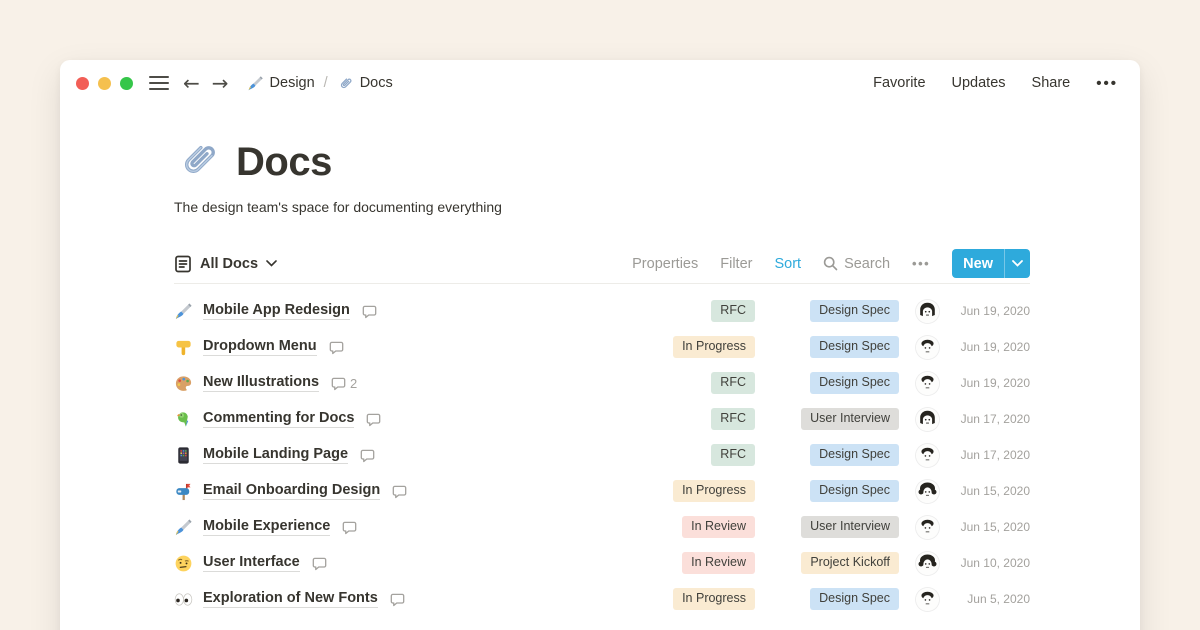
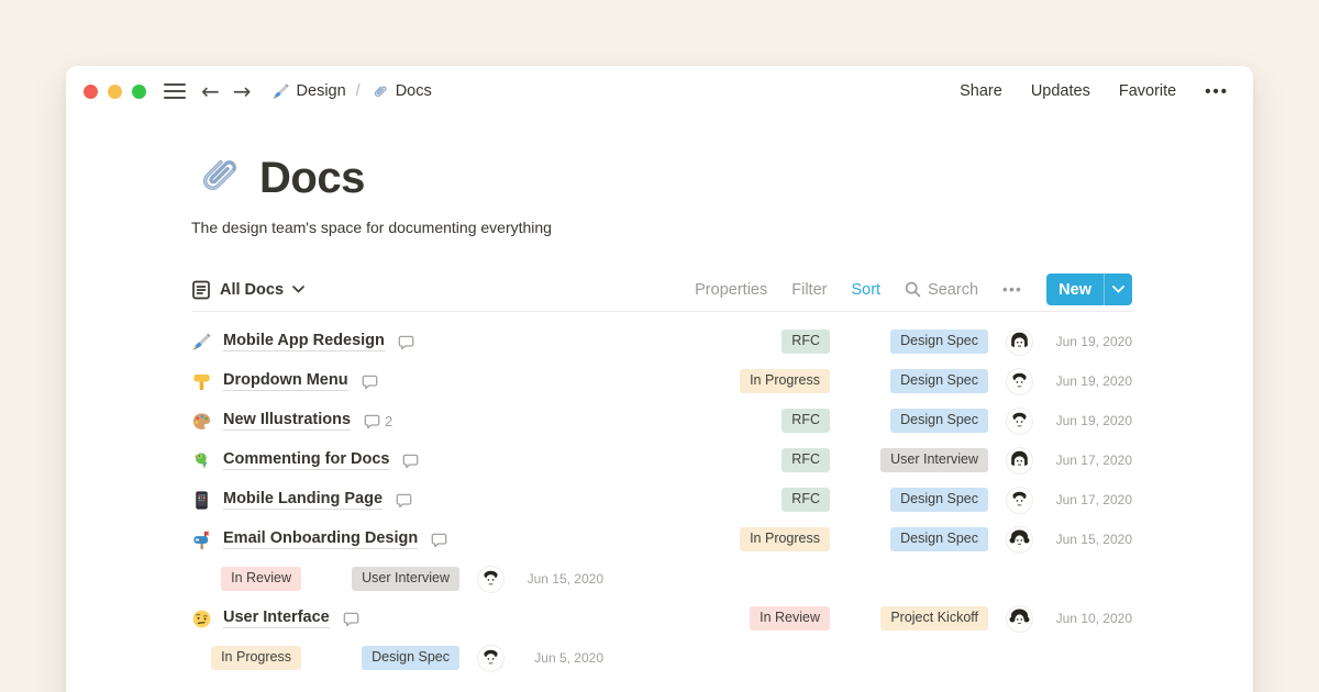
  ←
  →
  Design
  /
  Docs
- Favorite
+ Share
  Updates
- Share
+ Favorite
  •••
  Docs
  The design team's space for documenting everything
  All Docs
  Properties
  Filter
  Sort
  Search
  •••
  New
  Mobile App Redesign
  RFC
  Design Spec
  Jun 19, 2020
  Dropdown Menu
  In Progress
  Design Spec
  Jun 19, 2020
  New Illustrations
  2
  RFC
  Design Spec
  Jun 19, 2020
  Commenting for Docs
  RFC
  User Interview
  Jun 17, 2020
  Mobile Landing Page
  RFC
  Design Spec
  Jun 17, 2020
  Email Onboarding Design
  In Progress
  Design Spec
  Jun 15, 2020
- Mobile Experience
  In Review
  User Interview
  Jun 15, 2020
  User Interface
  In Review
  Project Kickoff
  Jun 10, 2020
- Exploration of New Fonts
  In Progress
  Design Spec
  Jun 5, 2020
